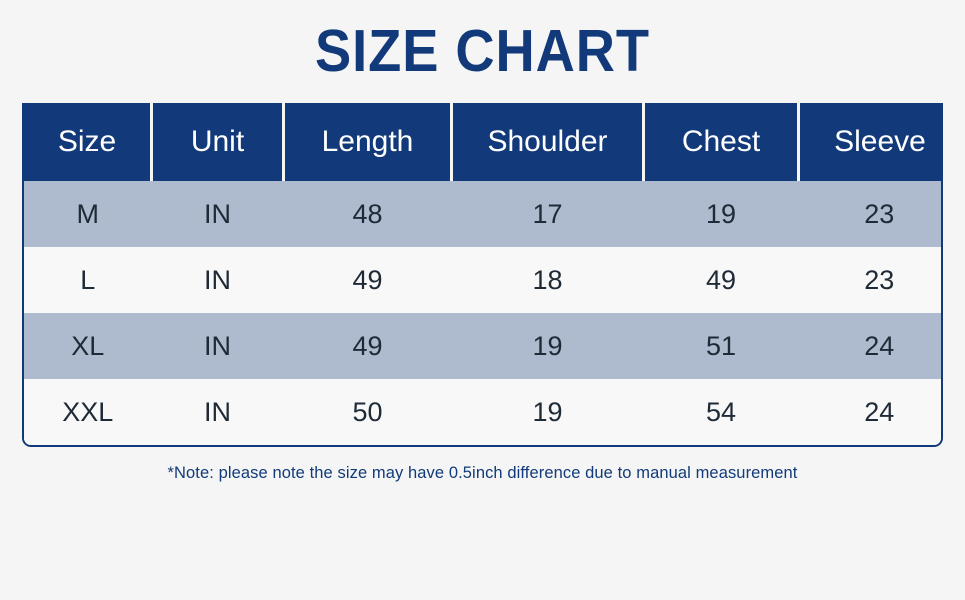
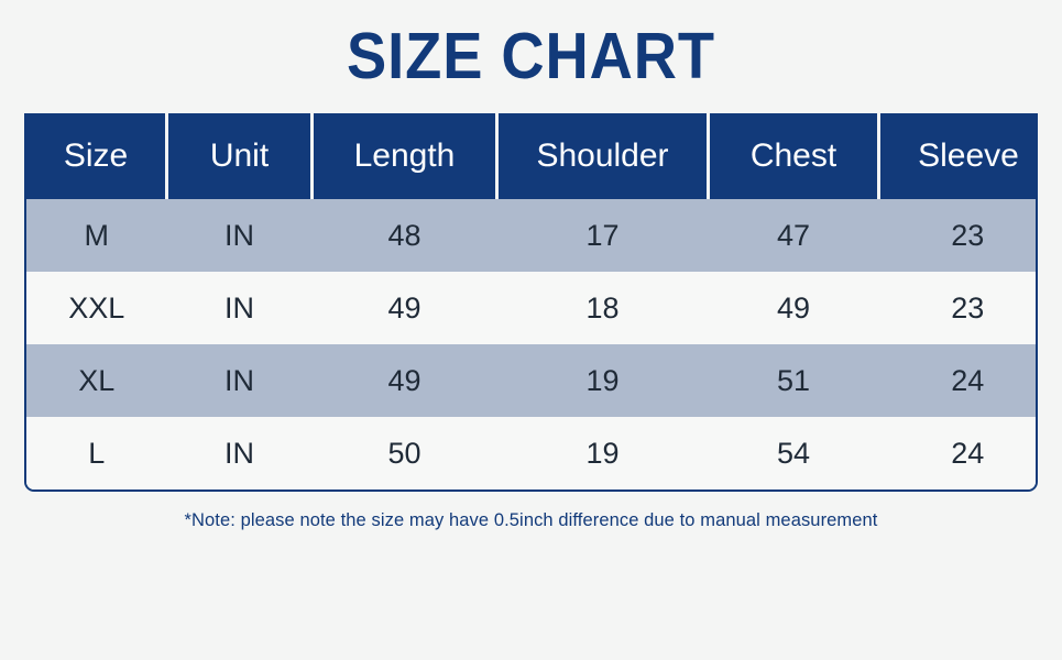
  SIZE CHART
  Size	Unit	Length	Shoulder	Chest	Sleeve
- M	IN	48	17	19	23
+ M	IN	48	17	47	23
- L	IN	49	18	49	23
+ XXL	IN	49	18	49	23
  XL	IN	49	19	51	24
- XXL	IN	50	19	54	24
+ L	IN	50	19	54	24
  *Note: please note the size may have 0.5inch difference due to manual measurement
